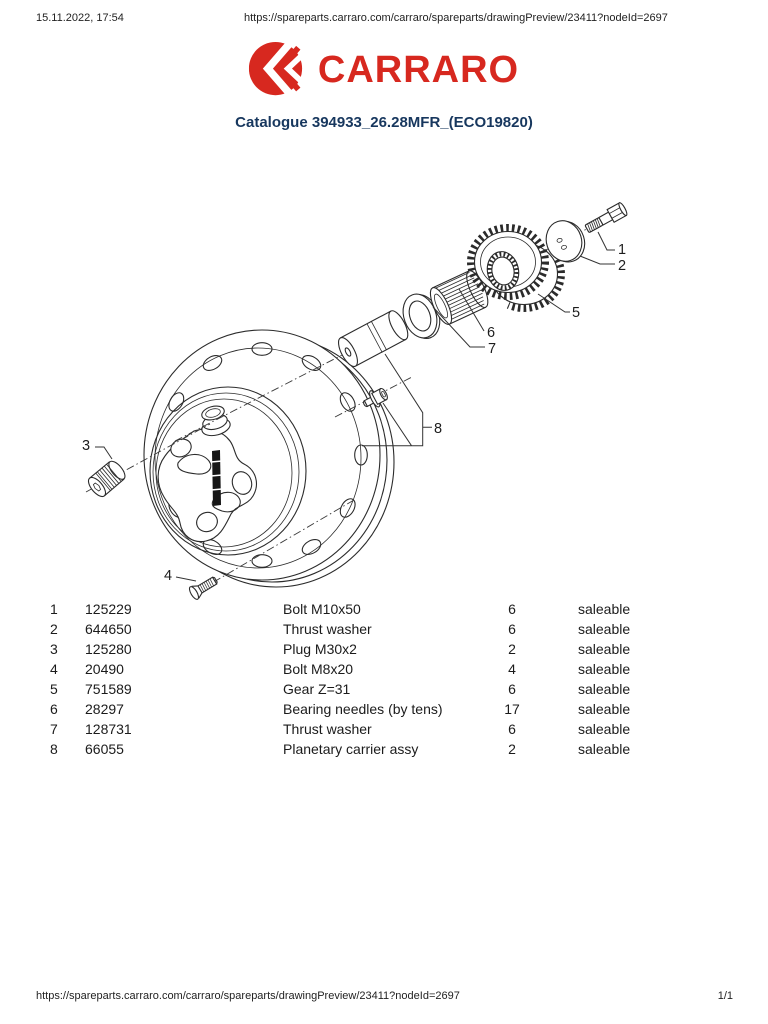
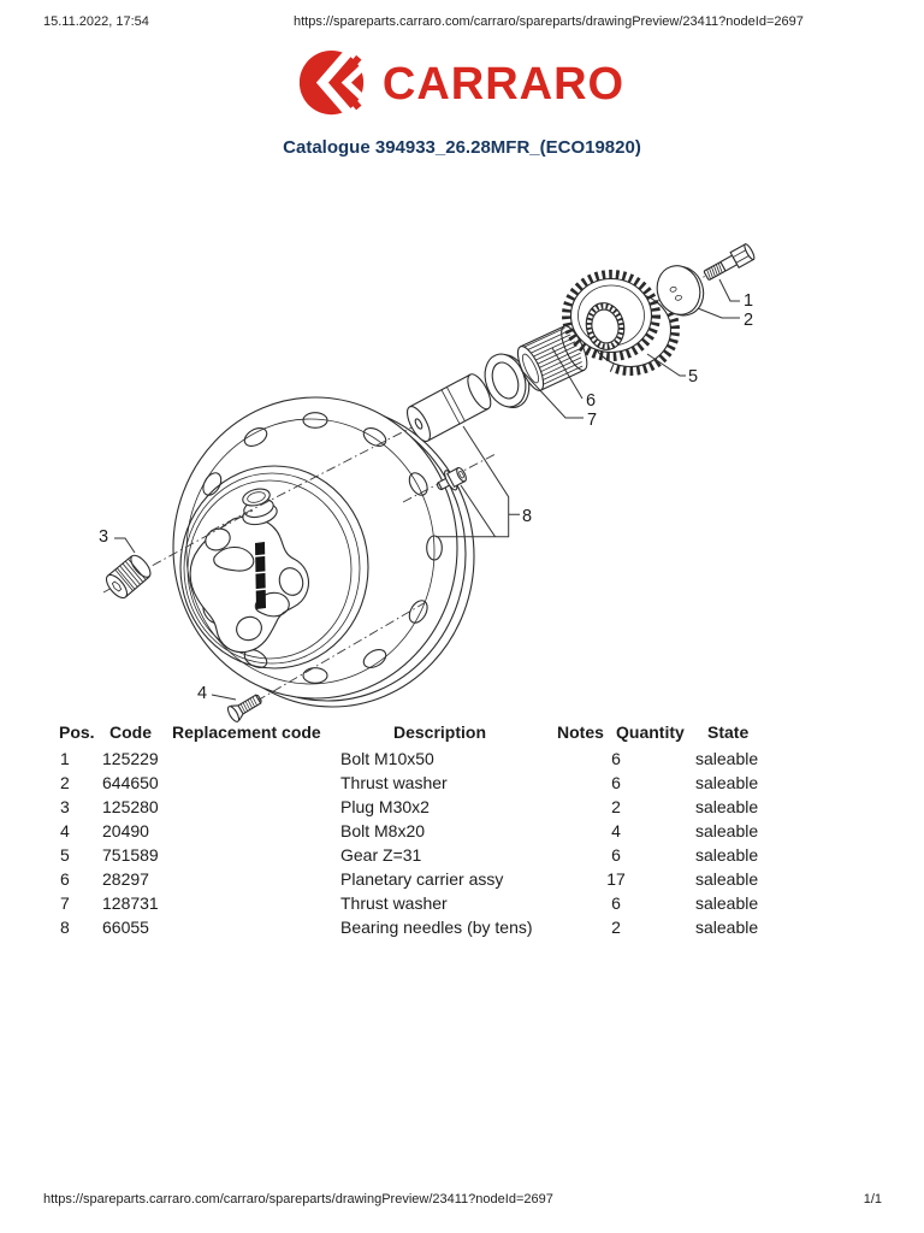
  15.11.2022, 17:54
  https://spareparts.carraro.com/carraro/spareparts/drawingPreview/23411?nodeId=2697
  CARRARO
  Catalogue 394933_26.28MFR_(ECO19820)
  1
  2
  3
  4
  5
  6
  7
  8
+ Pos.
+ Code
+ Replacement code
+ Description
+ Notes
+ Quantity
+ State
  1
  125229
  Bolt M10x50
  6
  saleable
  2
  644650
  Thrust washer
  6
  saleable
  3
  125280
  Plug M30x2
  2
  saleable
  4
  20490
  Bolt M8x20
  4
  saleable
  5
  751589
  Gear Z=31
  6
  saleable
  6
  28297
- Bearing needles (by tens)
+ Planetary carrier assy
  17
  saleable
  7
  128731
  Thrust washer
  6
  saleable
  8
  66055
- Planetary carrier assy
+ Bearing needles (by tens)
  2
  saleable
  https://spareparts.carraro.com/carraro/spareparts/drawingPreview/23411?nodeId=2697
  1/1
